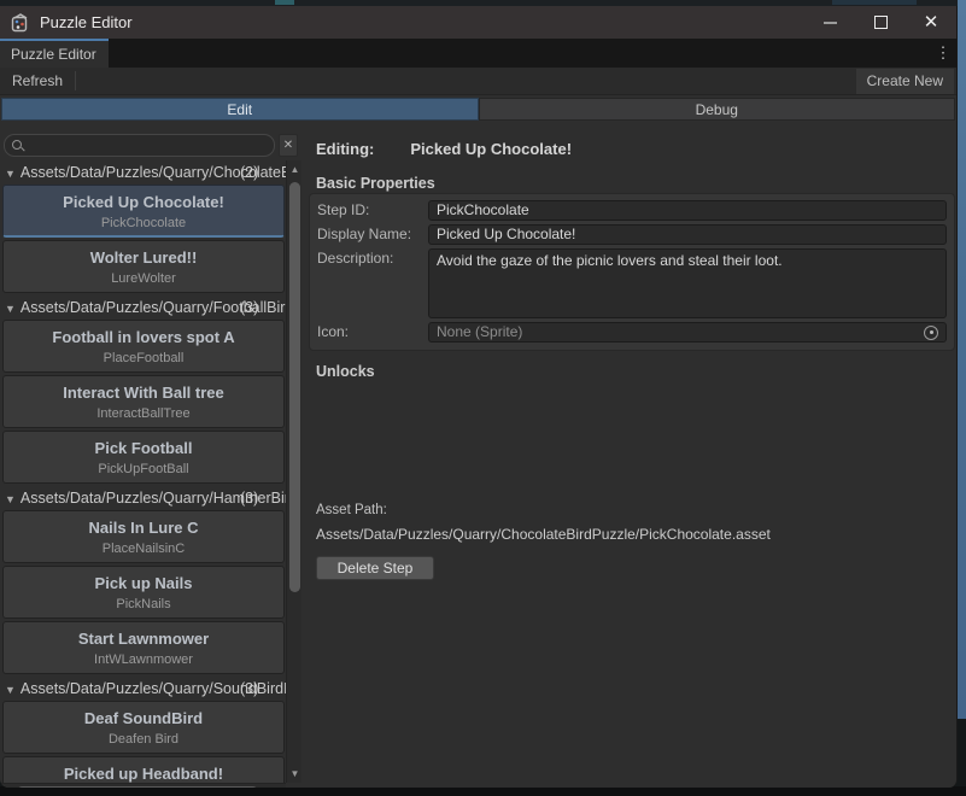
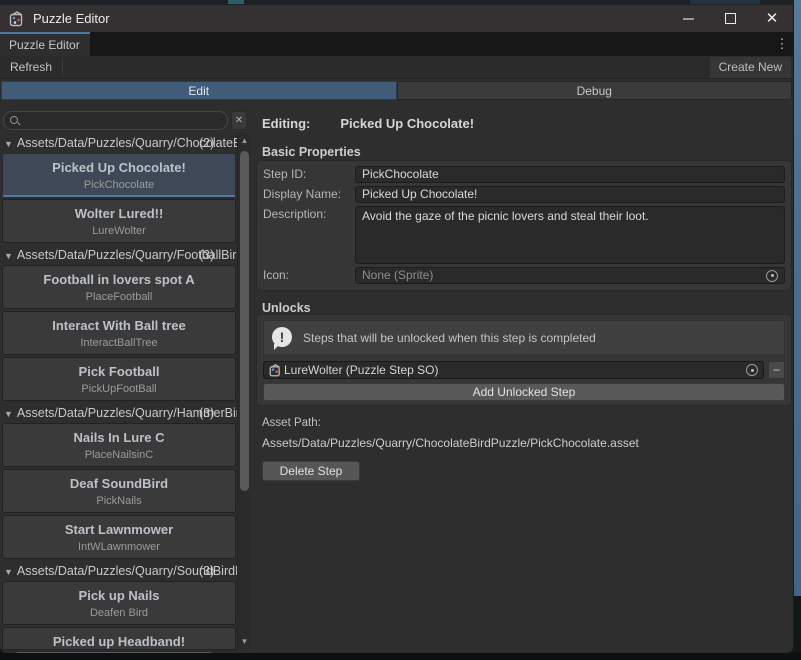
  Puzzle Editor
  ✕
  Puzzle Editor
  ⋮
  Refresh
  Create New
  Edit
  Debug
  ✕
  ▼ Assets/Data/Puzzles/Quarry/Chocolate
  (2)
  Picked Up Chocolate!
  PickChocolate
  Wolter Lured!!
  LureWolter
  ▼ Assets/Data/Puzzles/Quarry/FootballBir
  (3)
  Football in lovers spot A
  PlaceFootball
  Interact With Ball tree
  InteractBallTree
  Pick Football
  PickUpFootBall
  ▼ Assets/Data/Puzzles/Quarry/HammerBi
  (3)
  Nails In Lure C
  PlaceNailsinC
- Pick up Nails
+ Deaf SoundBird
  PickNails
  Start Lawnmower
  IntWLawnmower
  ▼ Assets/Data/Puzzles/Quarry/SoundBird
  (3)
- Deaf SoundBird
+ Pick up Nails
  Deafen Bird
  Picked up Headband!
  ▲
  ▼
  Editing: Picked Up Chocolate!
  Basic Properties
  Step ID:
  PickChocolate
  Display Name:
  Picked Up Chocolate!
  Description:
  Avoid the gaze of the picnic lovers and steal their loot.
  Icon:
  None (Sprite)
  Unlocks
+ !
+ Steps that will be unlocked when this step is completed
+ LureWolter (Puzzle Step SO)
+ −
+ Add Unlocked Step
  Asset Path:
  Assets/Data/Puzzles/Quarry/ChocolateBirdPuzzle/PickChocolate.asset
  Delete Step
